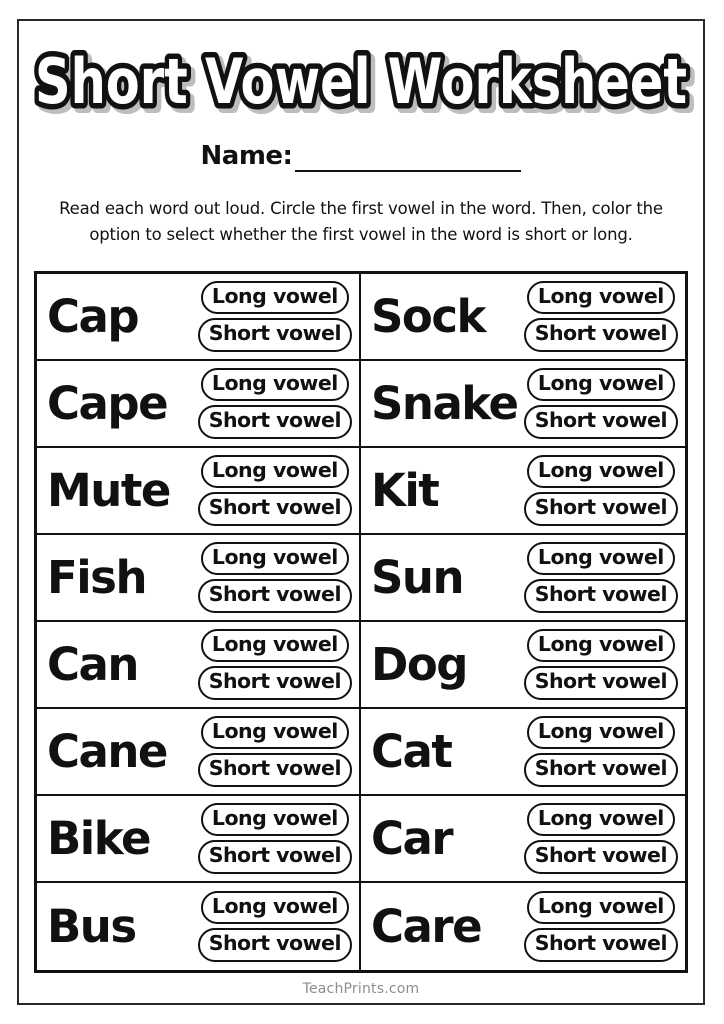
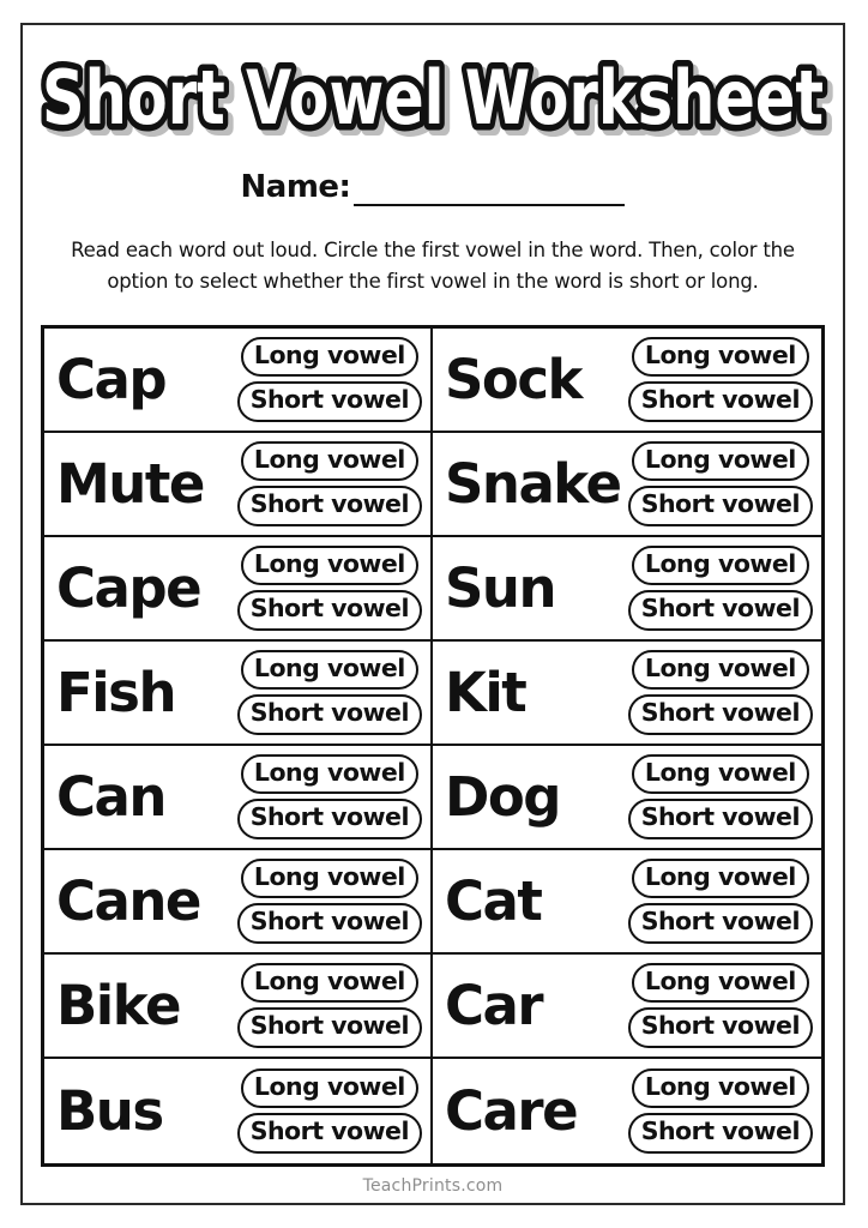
  Short Vowel Worksheet
  Name:
  Read each word out loud. Circle the first vowel in the word. Then, color the
  option to select whether the first vowel in the word is short or long.
  Cap
  Long vowel
  Short vowel
  Sock
  Long vowel
  Short vowel
- Cape
+ Mute
  Long vowel
  Short vowel
  Snake
  Long vowel
  Short vowel
- Mute
+ Cape
  Long vowel
  Short vowel
- Kit
+ Sun
  Long vowel
  Short vowel
  Fish
  Long vowel
  Short vowel
- Sun
+ Kit
  Long vowel
  Short vowel
  Can
  Long vowel
  Short vowel
  Dog
  Long vowel
  Short vowel
  Cane
  Long vowel
  Short vowel
  Cat
  Long vowel
  Short vowel
  Bike
  Long vowel
  Short vowel
  Car
  Long vowel
  Short vowel
  Bus
  Long vowel
  Short vowel
  Care
  Long vowel
  Short vowel
  TeachPrints.com
